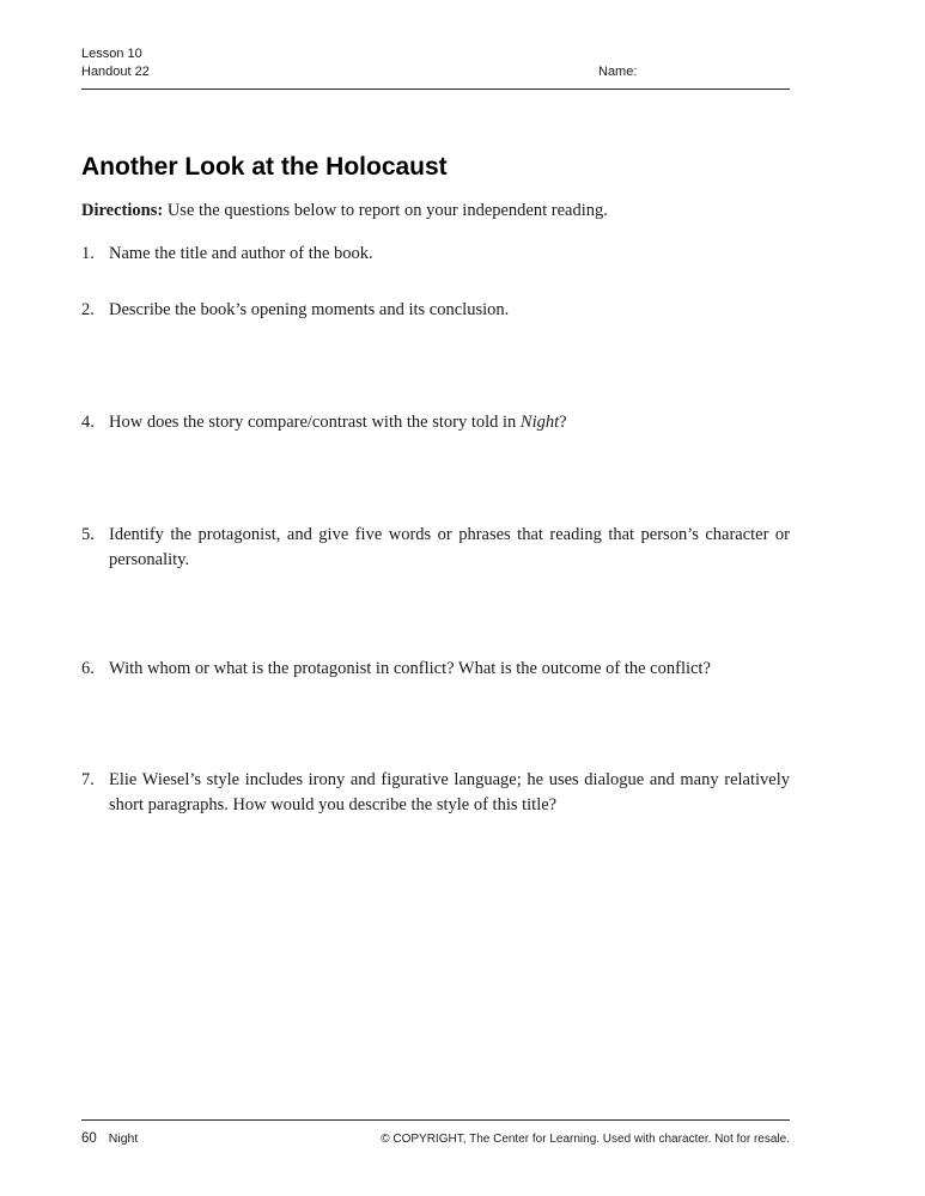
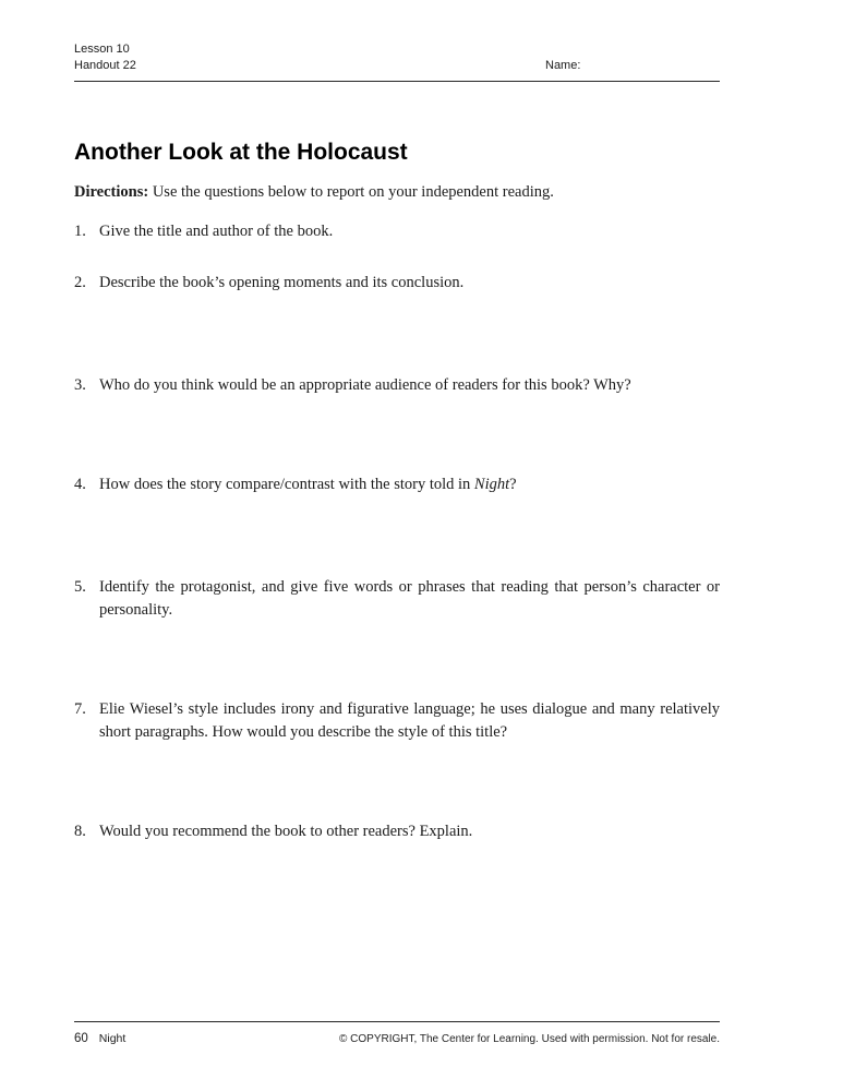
  Lesson 10
  Handout 22
  Name:
  Another Look at the Holocaust
  Directions: Use the questions below to report on your independent reading.
  1.
- Name the title and author of the book.
+ Give the title and author of the book.
  2.
  Describe the book’s opening moments and its conclusion.
+ 3.
+ Who do you think would be an appropriate audience of readers for this book? Why?
  4.
  How does the story compare/contrast with the story told in Night?
  5.
  Identify the protagonist, and give five words or phrases that reading that person’s character or personality.
- 6.
- With whom or what is the protagonist in conflict? What is the outcome of the conflict?
  7.
  Elie Wiesel’s style includes irony and figurative language; he uses dialogue and many relatively short paragraphs. How would you describe the style of this title?
+ 8.
+ Would you recommend the book to other readers? Explain.
  60 Night
- © COPYRIGHT, The Center for Learning. Used with character. Not for resale.
+ © COPYRIGHT, The Center for Learning. Used with permission. Not for resale.
